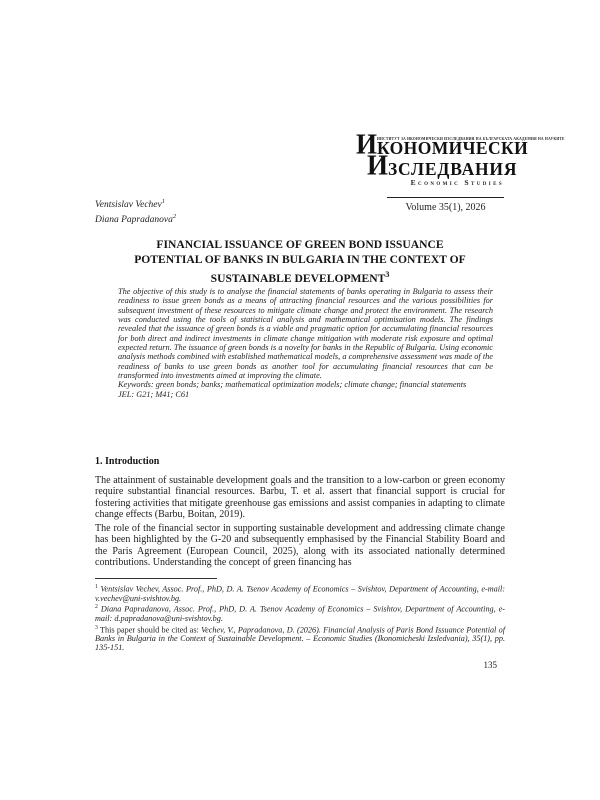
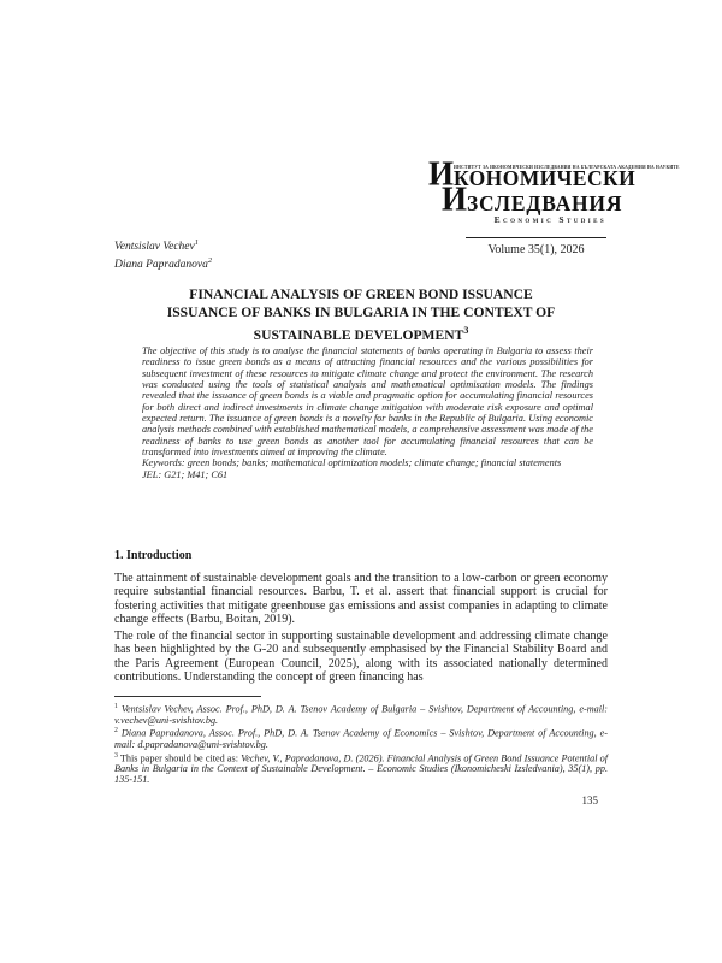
  И
  КОНОМИЧЕСКИ
  И
  ЗСЛЕДВАНИЯ
  Economic Studies
  Ventsislav Vechev
  Diana Papradanova
  Volume 35(1), 2026
- FINANCIAL ISSUANCE OF GREEN BOND ISSUANCE
+ FINANCIAL ANALYSIS OF GREEN BOND ISSUANCE
- POTENTIAL OF BANKS IN BULGARIA IN THE CONTEXT OF
+ ISSUANCE OF BANKS IN BULGARIA IN THE CONTEXT OF
  SUSTAINABLE DEVELOPMENT3
  The objective of this study is to analyse the financial statements of banks operating in Bulgaria to assess their readiness to issue green bonds as a means of attracting financial resources and the various possibilities for subsequent investment of these resources to mitigate climate change and protect the environment. The research was conducted using the tools of statistical analysis and mathematical optimisation models. The findings revealed that the issuance of green bonds is a viable and pragmatic option for accumulating financial resources for both direct and indirect investments in climate change mitigation with moderate risk exposure and optimal expected return. The issuance of green bonds is a novelty for banks in the Republic of Bulgaria. Using economic analysis methods combined with established mathematical models, a comprehensive assessment was made of the readiness of banks to use green bonds as another tool for accumulating financial resources that can be transformed into investments aimed at improving the climate.
  Keywords: green bonds; banks; mathematical optimization models; climate change; financial statements
  JEL: G21; M41; C61
  1. Introduction
  The attainment of sustainable development goals and the transition to a low-carbon or green economy require substantial financial resources. Barbu, T. et al. assert that financial support is crucial for fostering activities that mitigate greenhouse gas emissions and assist companies in adapting to climate change effects (Barbu, Boitan, 2019).
  The role of the financial sector in supporting sustainable development and addressing climate change has been highlighted by the G-20 and subsequently emphasised by the Financial Stability Board and the Paris Agreement (European Council, 2025), along with its associated nationally determined contributions. Understanding the concept of green financing has
- Ventsislav Vechev, Assoc. Prof., PhD, D. A. Tsenov Academy of Economics – Svishtov, Department of Accounting, e-mail: v.vechev@uni-svishtov.bg.
+ Ventsislav Vechev, Assoc. Prof., PhD, D. A. Tsenov Academy of Bulgaria – Svishtov, Department of Accounting, e-mail: v.vechev@uni-svishtov.bg.
  Diana Papradanova, Assoc. Prof., PhD, D. A. Tsenov Academy of Economics – Svishtov, Department of Accounting, e-mail: d.papradanova@uni-svishtov.bg.
- This paper should be cited as: Vechev, V., Papradanova, D. (2026). Financial Analysis of Paris Bond Issuance Potential of Banks in Bulgaria in the Context of Sustainable Development. – Economic Studies (Ikonomicheski Izsledvania), 35(1), pp. 135-151.
+ This paper should be cited as: Vechev, V., Papradanova, D. (2026). Financial Analysis of Green Bond Issuance Potential of Banks in Bulgaria in the Context of Sustainable Development. – Economic Studies (Ikonomicheski Izsledvania), 35(1), pp. 135-151.
  135
